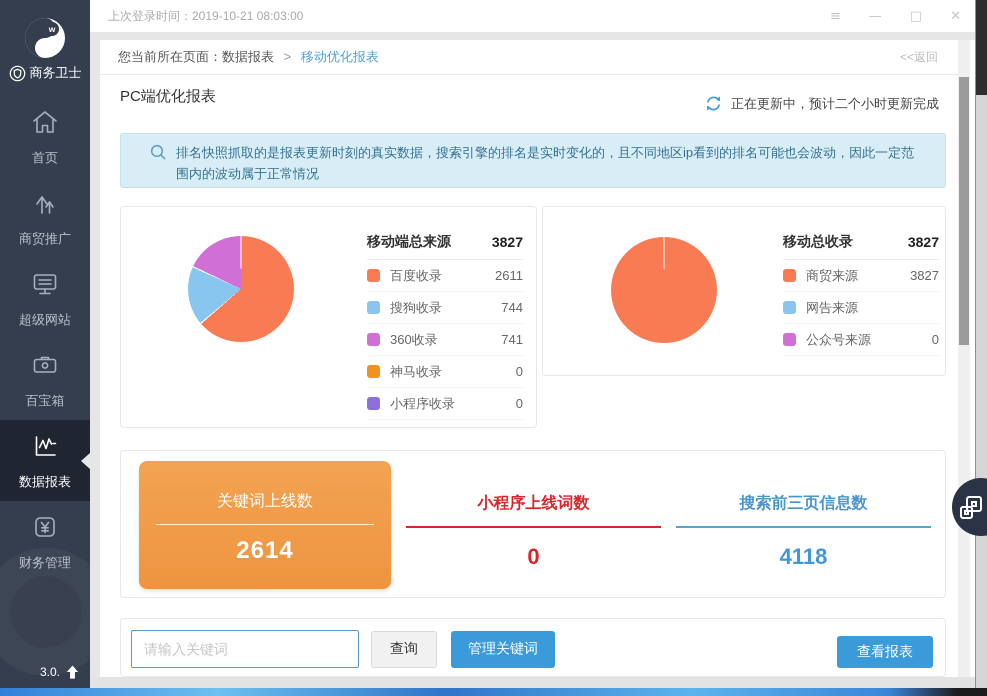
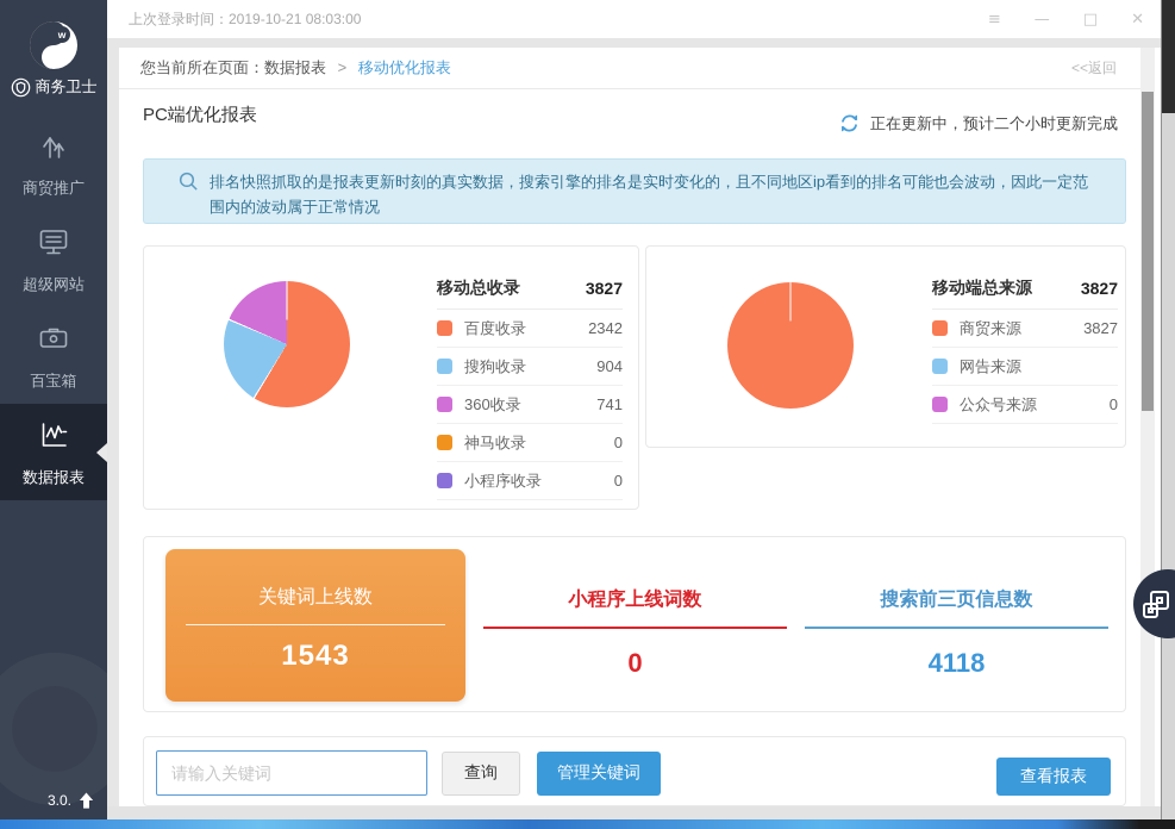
  w
  商务卫士
- 首页
  商贸推广
  超级网站
  百宝箱
  数据报表
- 财务管理
  3.0.
  上次登录时间：2019-10-21 08:03:00
  ≡
  —
  □
  ✕
  您当前所在页面：数据报表 > 移动优化报表
  <<返回
  PC端优化报表
  正在更新中，预计二个小时更新完成
  排名快照抓取的是报表更新时刻的真实数据，搜索引擎的排名是实时变化的，且不同地区ip看到的排名可能也会波动，因此一定范围内的波动属于正常情况
- 移动端总来源
+ 移动总收录
  3827
  百度收录
- 2611
+ 2342
  搜狗收录
- 744
+ 904
  360收录
  741
  神马收录
  0
  小程序收录
  0
- 移动总收录
+ 移动端总来源
  3827
  商贸来源
  3827
  网告来源
  公众号来源
  0
  关键词上线数
- 2614
+ 1543
  小程序上线词数
  0
  搜索前三页信息数
  4118
  请输入关键词
  查询
  管理关键词
  查看报表
